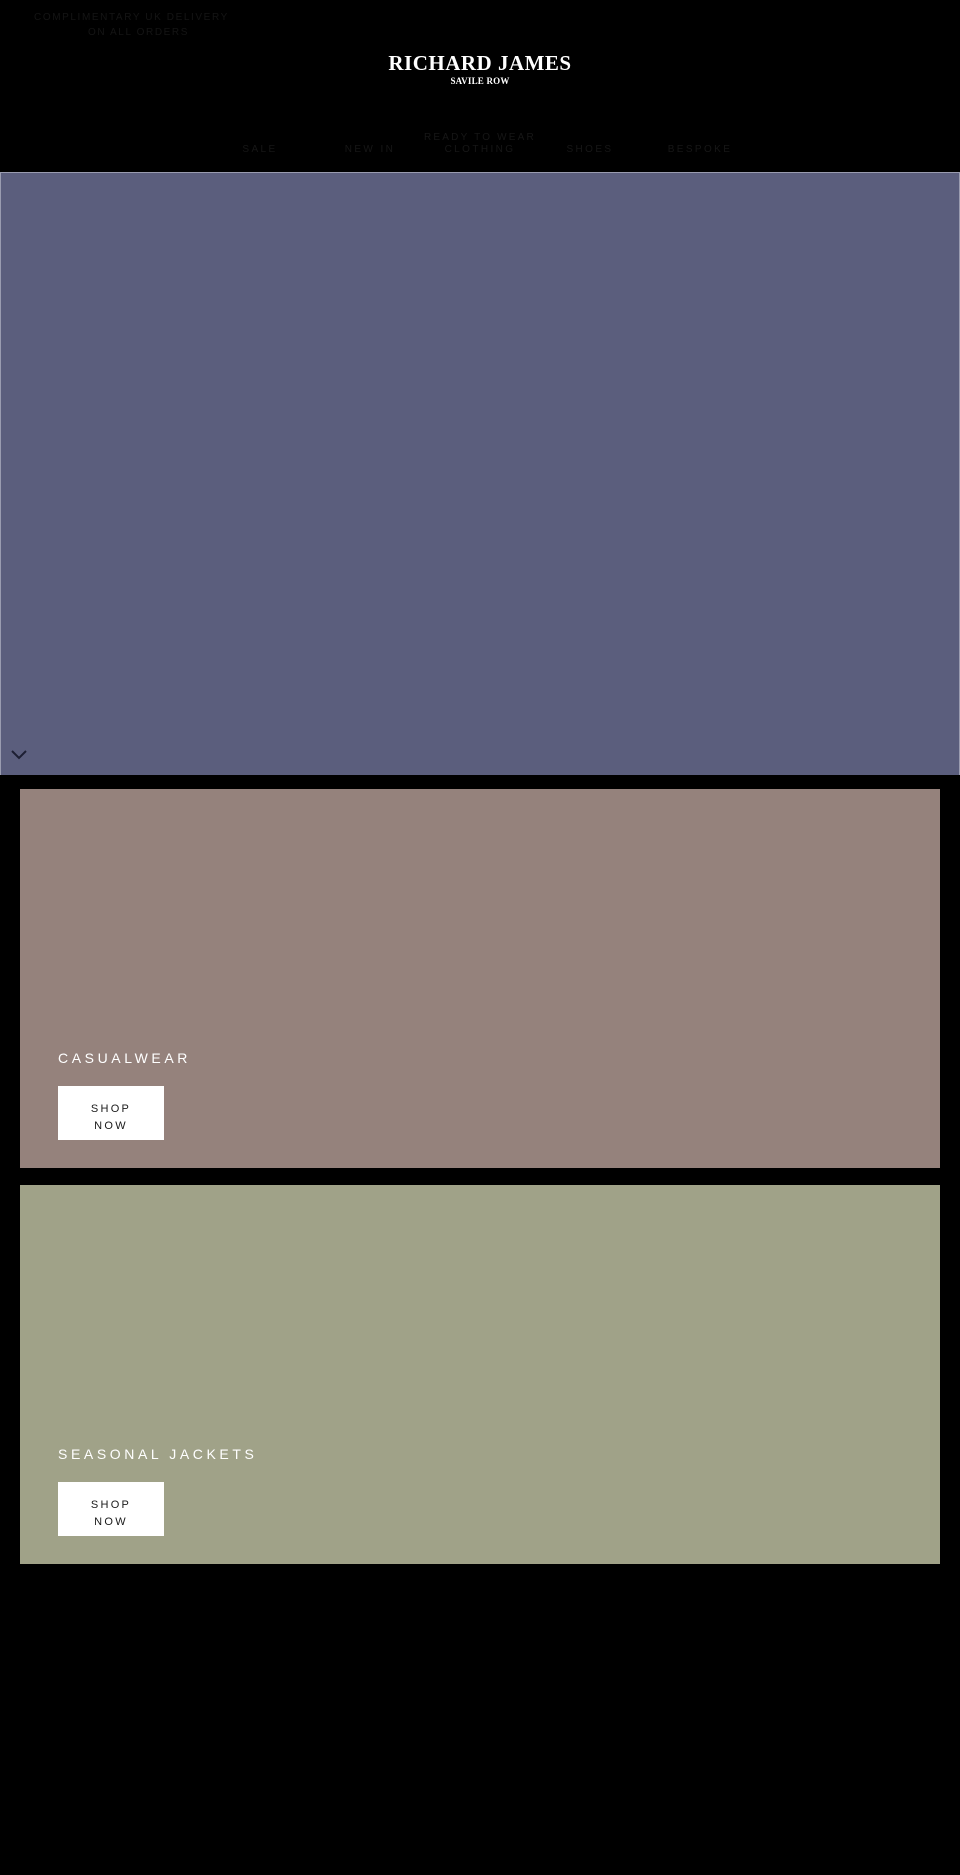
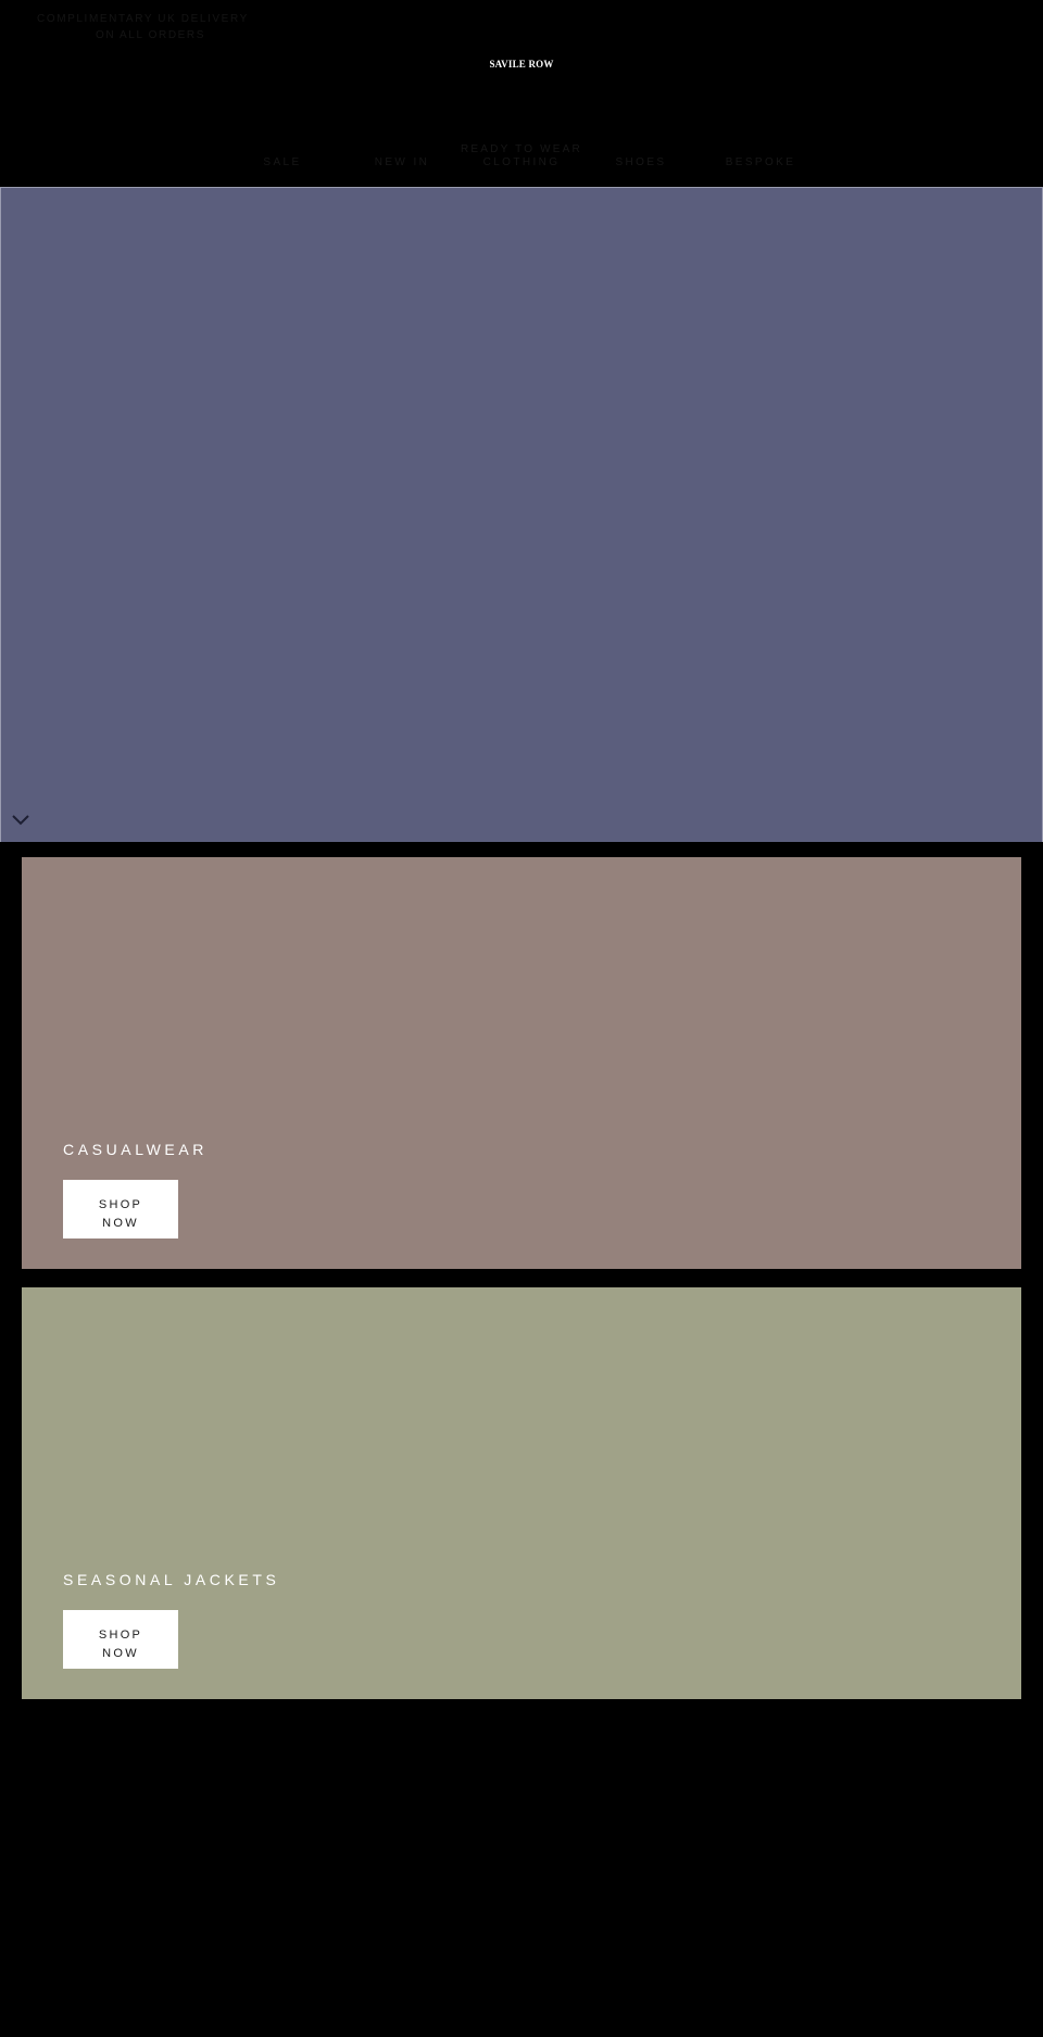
- RICHARD JAMES
  SAVILE ROW
  CASUALWEAR
  SHOP
  NOW
  SEASONAL JACKETS
  SHOP
  NOW
